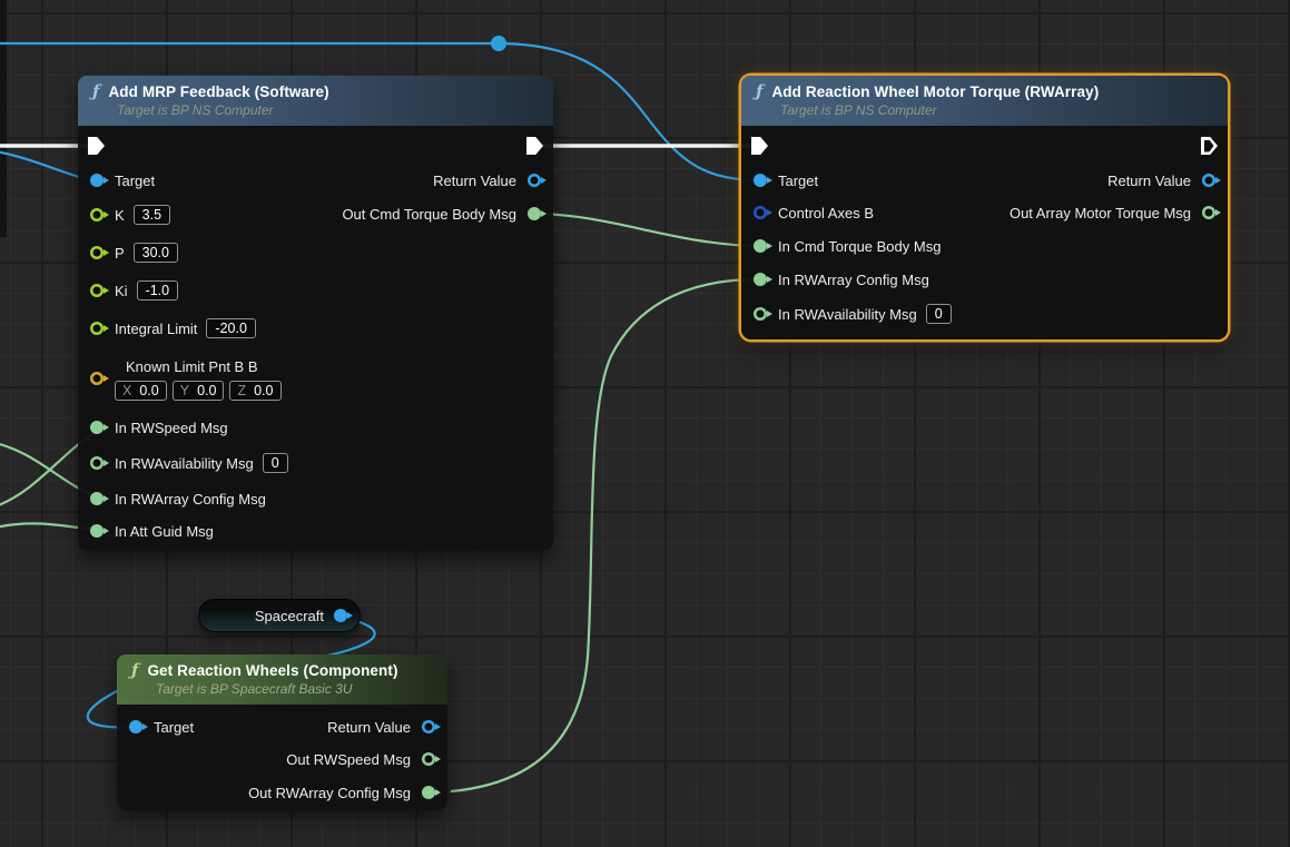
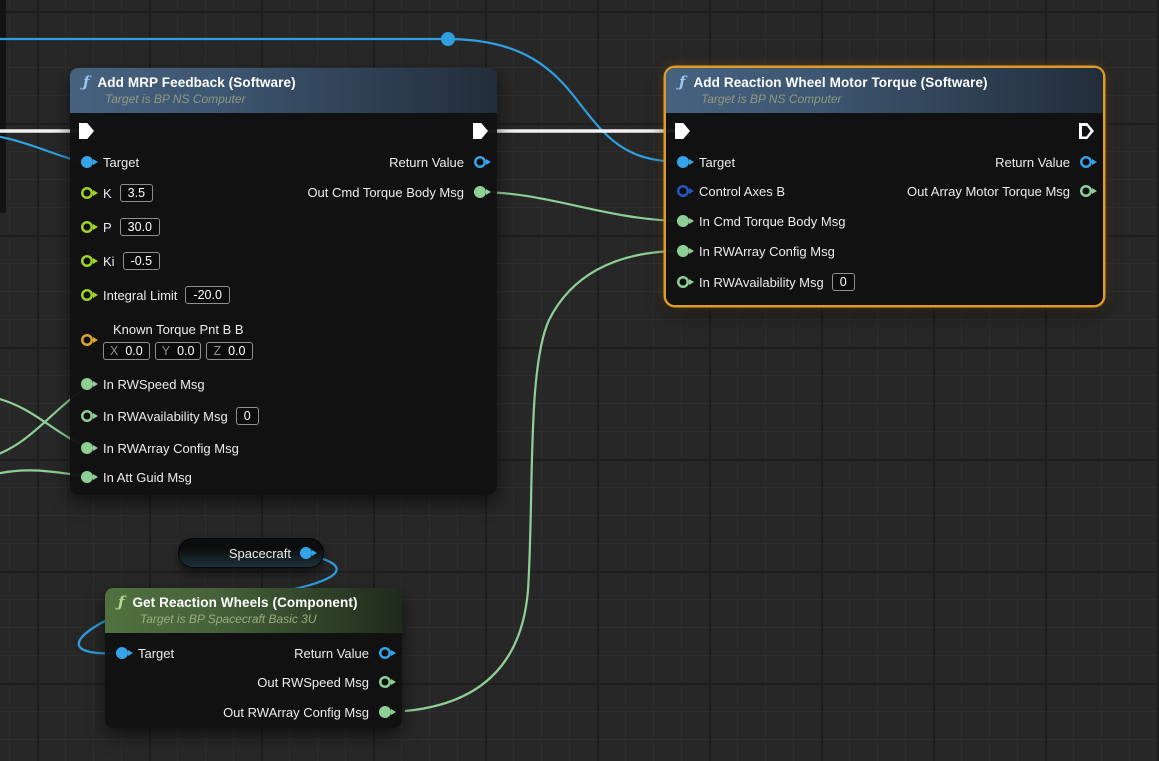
  ƒ
  Add MRP Feedback (Software)
  Target is BP NS Computer
  Target
  Return Value
  K
  3.5
  Out Cmd Torque Body Msg
  P
  30.0
  Ki
- -1.0
+ -0.5
  Integral Limit
  -20.0
- Known Limit Pnt B B
+ Known Torque Pnt B B
  X
  0.0
  Y
  0.0
  Z
  0.0
  In RWSpeed Msg
  In RWAvailability Msg
  0
  In RWArray Config Msg
  In Att Guid Msg
  ƒ
- Add Reaction Wheel Motor Torque (RWArray)
+ Add Reaction Wheel Motor Torque (Software)
  Target is BP NS Computer
  Target
  Return Value
  Control Axes B
  Out Array Motor Torque Msg
  In Cmd Torque Body Msg
  In RWArray Config Msg
  In RWAvailability Msg
  0
  Spacecraft
  ƒ
  Get Reaction Wheels (Component)
  Target is BP Spacecraft Basic 3U
  Target
  Return Value
  Out RWSpeed Msg
  Out RWArray Config Msg
